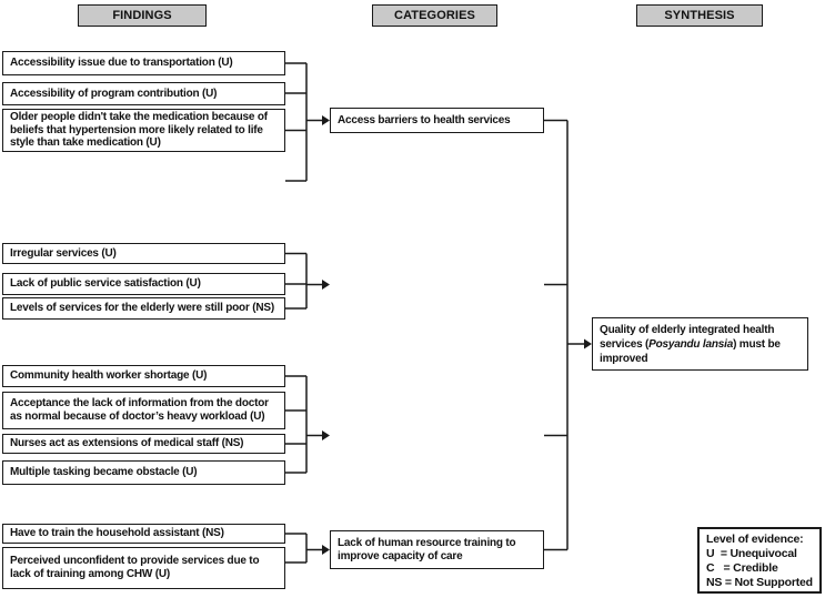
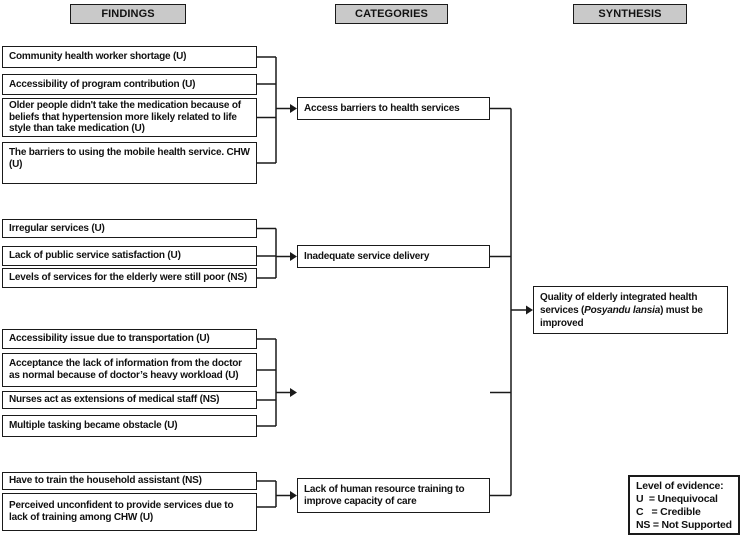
  FINDINGS
  CATEGORIES
  SYNTHESIS
- Accessibility issue due to transportation (U)
+ Community health worker shortage (U)
  Accessibility of program contribution (U)
  Older people didn't take the medication because of beliefs that hypertension more likely related to life style than take medication (U)
+ The barriers to using the mobile health service. CHW (U)
  Irregular services (U)
  Lack of public service satisfaction (U)
  Levels of services for the elderly were still poor (NS)
- Community health worker shortage (U)
+ Accessibility issue due to transportation (U)
  Acceptance the lack of information from the doctor as normal because of doctor’s heavy workload (U)
  Nurses act as extensions of medical staff (NS)
  Multiple tasking became obstacle (U)
  Have to train the household assistant (NS)
  Perceived unconfident to provide services due to lack of training among CHW (U)
  Access barriers to health services
+ Inadequate service delivery
  Lack of human resource training to improve capacity of care
  Quality of elderly integrated health services (Posyandu lansia) must be improved
  Level of evidence:
  U = Unequivocal
  C = Credible
  NS = Not Supported
